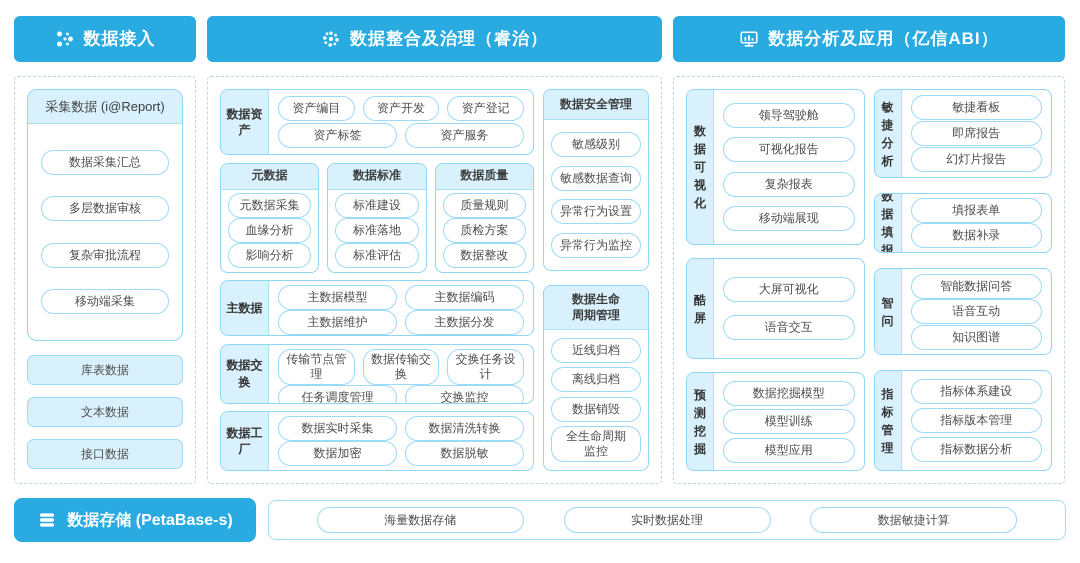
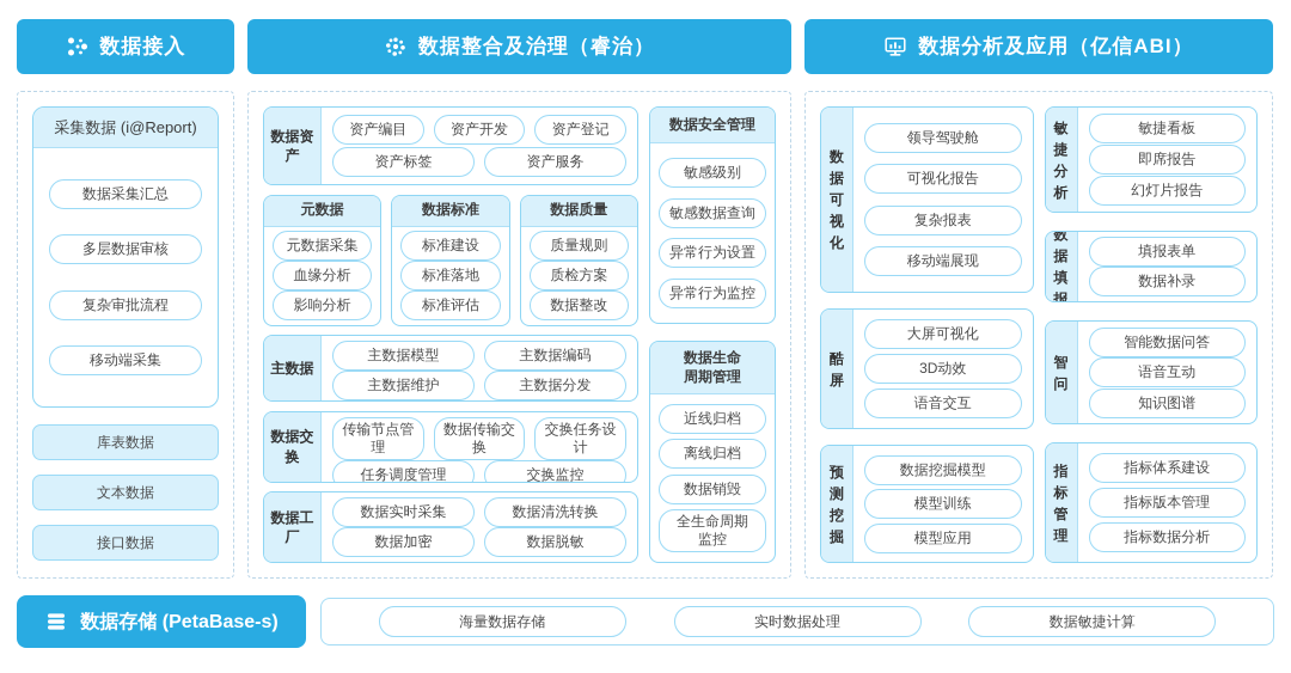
  数据接入
  采集数据 (i@Report)
  数据采集汇总
  多层数据审核
  复杂审批流程
  移动端采集
  库表数据
  文本数据
  接口数据
  数据整合及治理（睿治）
  数据资产
  资产编目
  资产开发
  资产登记
  资产标签
  资产服务
  元数据
  元数据采集
  血缘分析
  影响分析
  数据标准
  标准建设
  标准落地
  标准评估
  数据质量
  质量规则
  质检方案
  数据整改
  主数据
  主数据模型
  主数据编码
  主数据维护
  主数据分发
  数据交换
  传输节点管理
  数据传输交换
  交换任务设计
  任务调度管理
  交换监控
  数据工厂
  数据实时采集
  数据清洗转换
  数据加密
  数据脱敏
  数据安全管理
  敏感级别
  敏感数据查询
  异常行为设置
  异常行为监控
  数据生命周期管理
  近线归档
  离线归档
  数据销毁
  全生命周期监控
  数据分析及应用（亿信ABI）
  数据可视化
  领导驾驶舱
  可视化报告
  复杂报表
  移动端展现
  酷屏
  大屏可视化
+ 3D动效
  语音交互
  预测挖掘
  数据挖掘模型
  模型训练
  模型应用
  敏捷分析
  敏捷看板
  即席报告
  幻灯片报告
  数据填报
  填报表单
  数据补录
  智问
  智能数据问答
  语音互动
  知识图谱
  指标管理
  指标体系建设
  指标版本管理
  指标数据分析
  数据存储 (PetaBase-s)
  海量数据存储
  实时数据处理
  数据敏捷计算
